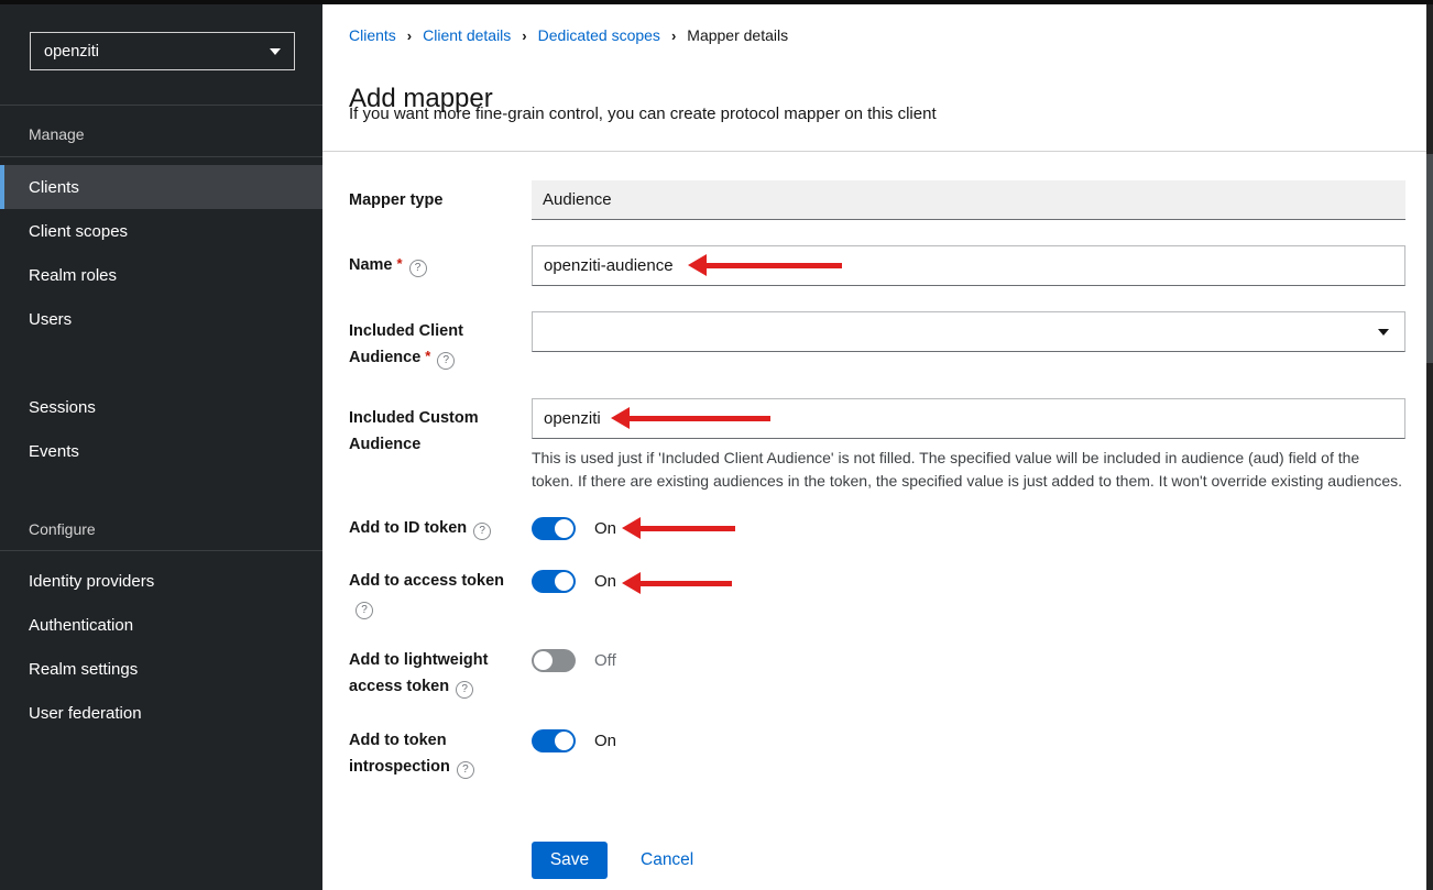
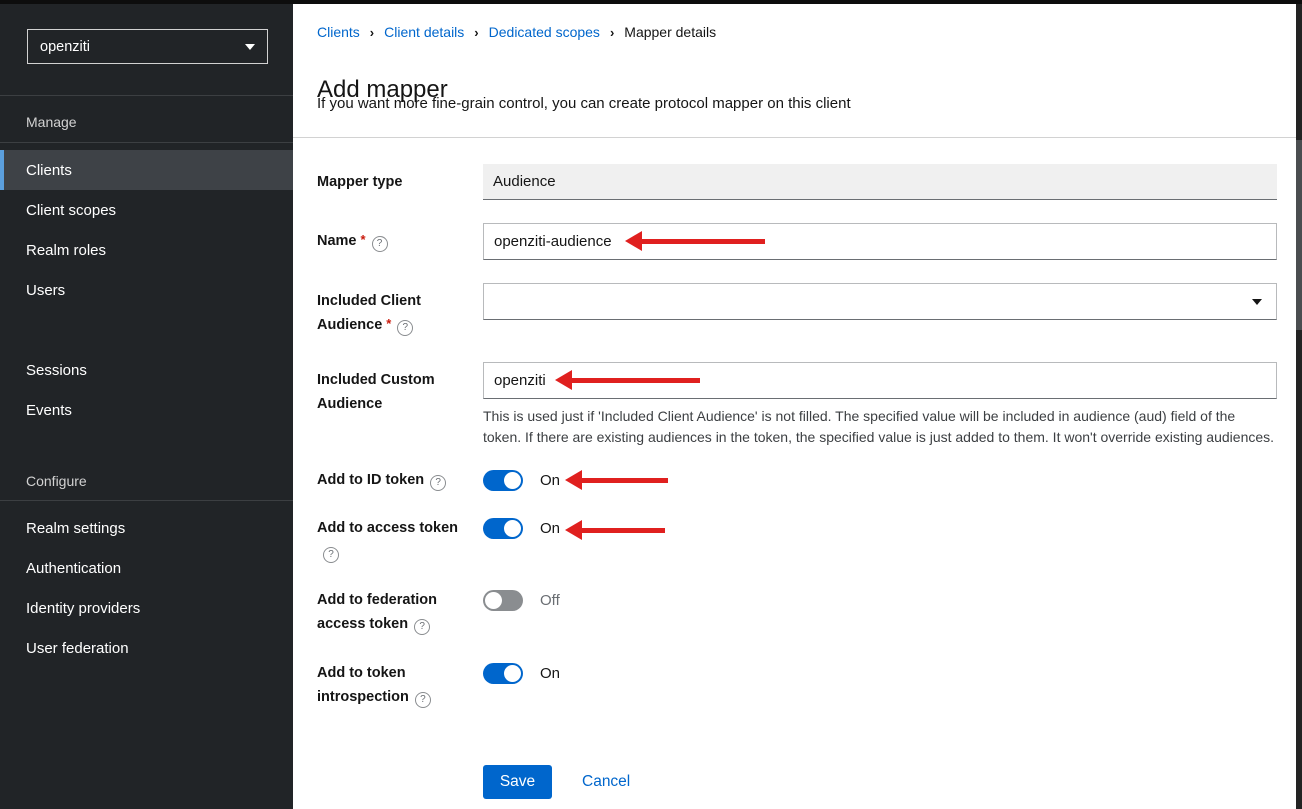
  openziti
  Manage
  Clients
  Client scopes
  Realm roles
  Users
  Sessions
  Events
  Configure
- Identity providers
+ Realm settings
  Authentication
- Realm settings
+ Identity providers
  User federation
  Clients
  ›
  Client details
  ›
  Dedicated scopes
  ›
  Mapper details
  Add mapper
  If you want more fine-grain control, you can create protocol mapper on this client
  Mapper type
  Audience
  Name * ?
  openziti-audience
  Included Client Audience * ?
  Included Custom Audience
  openziti
  This is used just if 'Included Client Audience' is not filled. The specified value will be included in audience (aud) field of the token. If there are existing audiences in the token, the specified value is just added to them. It won't override existing audiences.
  Add to ID token ?
  On
  Add to access token?
  On
- Add to lightweight access token ?
+ Add to federation access token ?
  Off
  Add to token introspection ?
  On
  Save
  Cancel
